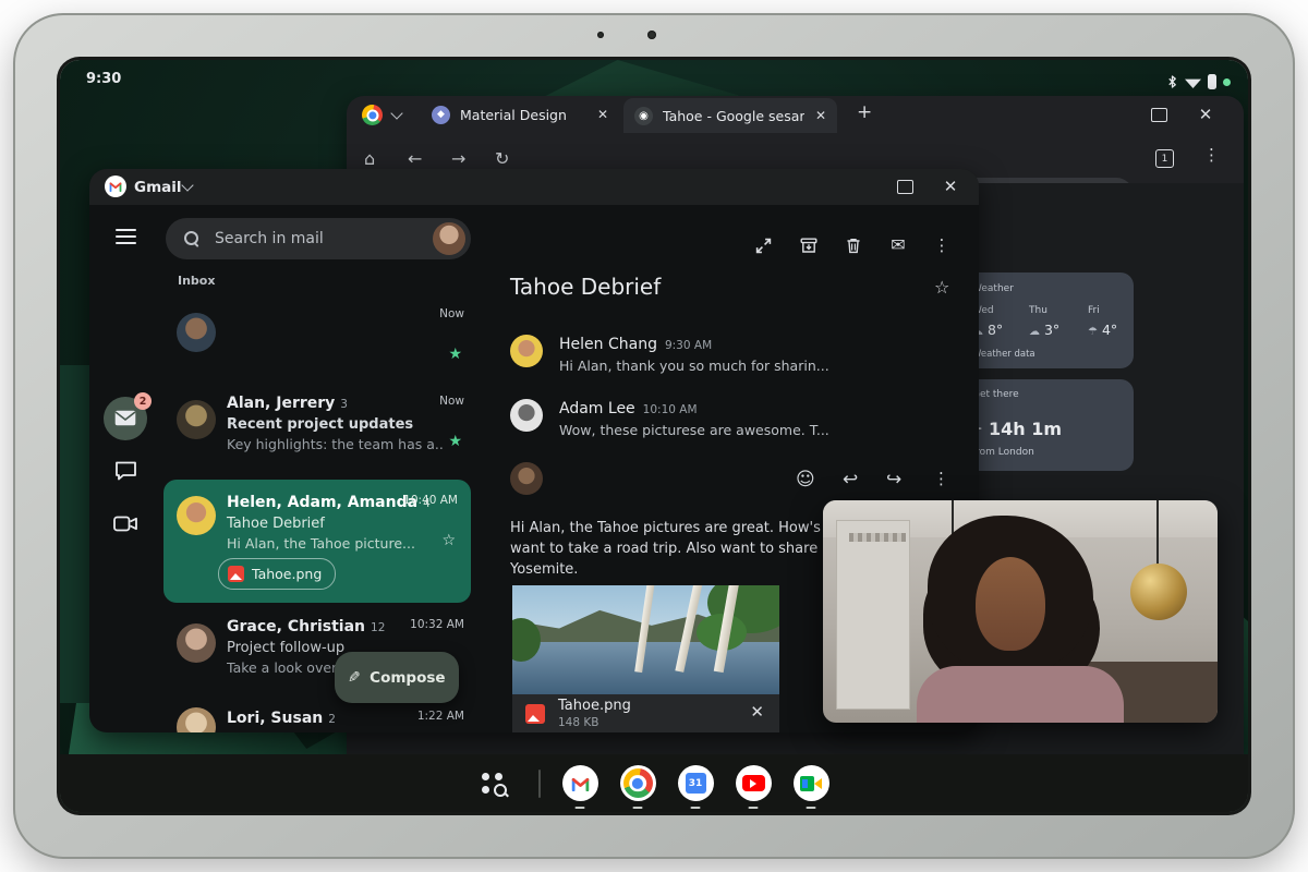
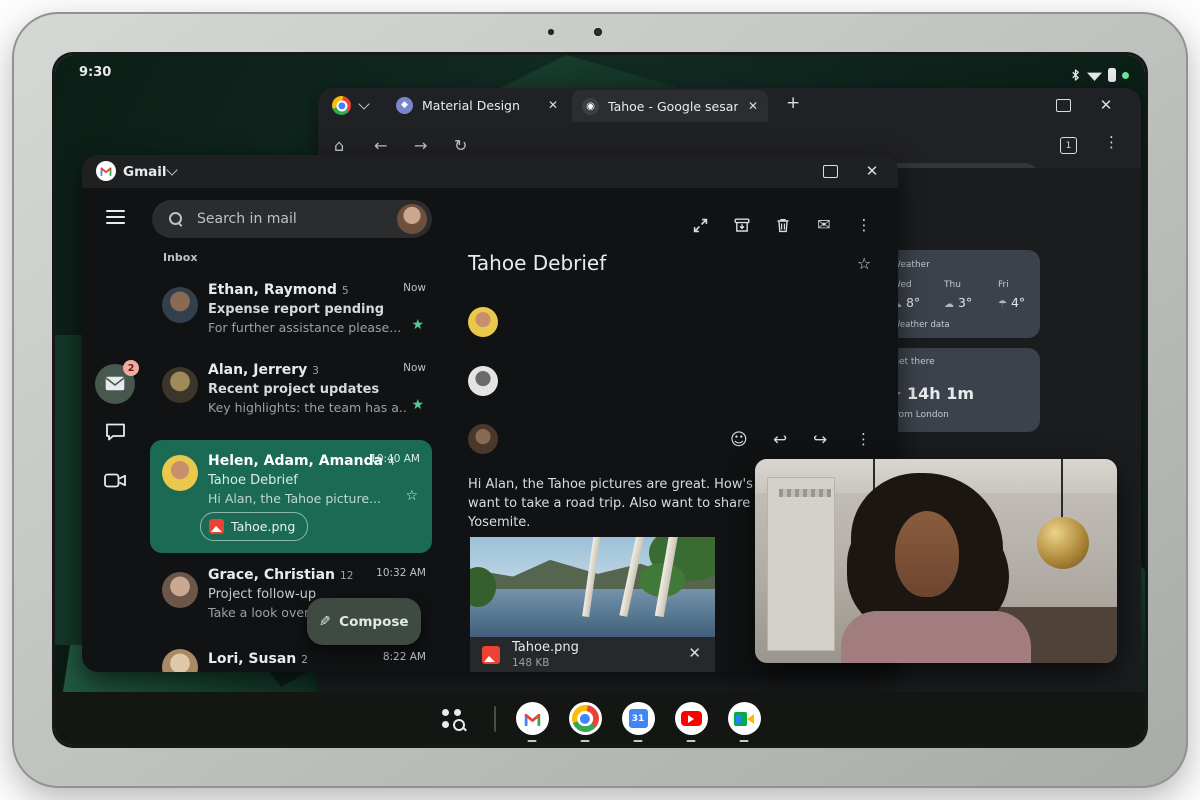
  9:30
  ◆
  Material Design
  ✕
  ◉
  Tahoe - Google sesar
  ✕
  +
  ✕
  ⌂
  ←
  →
  ↻
  1
  ⋮
  eather
  Thu
  ☁ 3°
  Fri
  ☂ 4°
  eather data
  et there
  14h 1m
  om London
  Gmail
  ✕
  2
  Search in mail
  Inbox
+ Ethan, Raymond 5
+ Expense report pending
+ For further assistance please...
  Now
  ★
  Alan, Jerrery 3
  Recent project updates
  Key highlights: the team has a..
  Now
  ★
  Helen, Adam, Amanda 4
  Tahoe Debrief
  Hi Alan, the Tahoe picture...
  10:40 AM
  ☆
  Tahoe.png
  Grace, Christian 12
  Project follow-up
  10:32 AM
  Lori, Susan 2
- 1:22 AM
+ 8:22 AM
  Compose
  ✉
  ⋮
  Tahoe Debrief
  ☆
- Helen Chang 9:30 AM
- Hi Alan, thank you so much for sharin...
- Adam Lee 10:10 AM
- Wow, these picturese are awesome. T...
  ☺
  ↩
  ↪
  ⋮
  Hi Alan, the Tahoe pictures are great. How's
  want to take a road trip. Also want to share
  Yosemite.
  Tahoe.png
  148 KB
  ✕
  31
